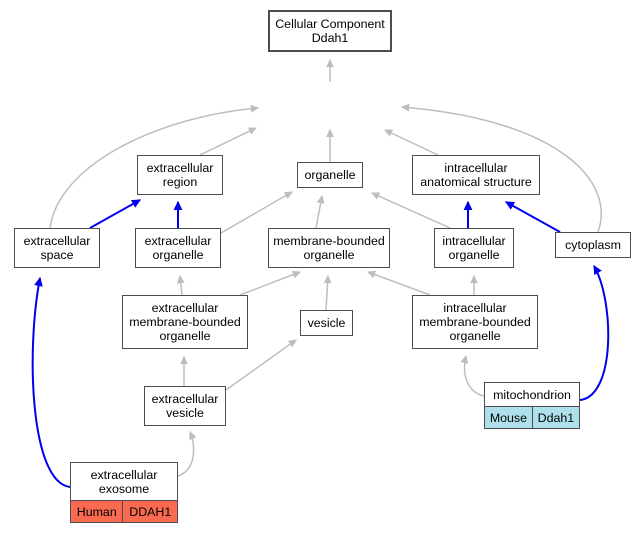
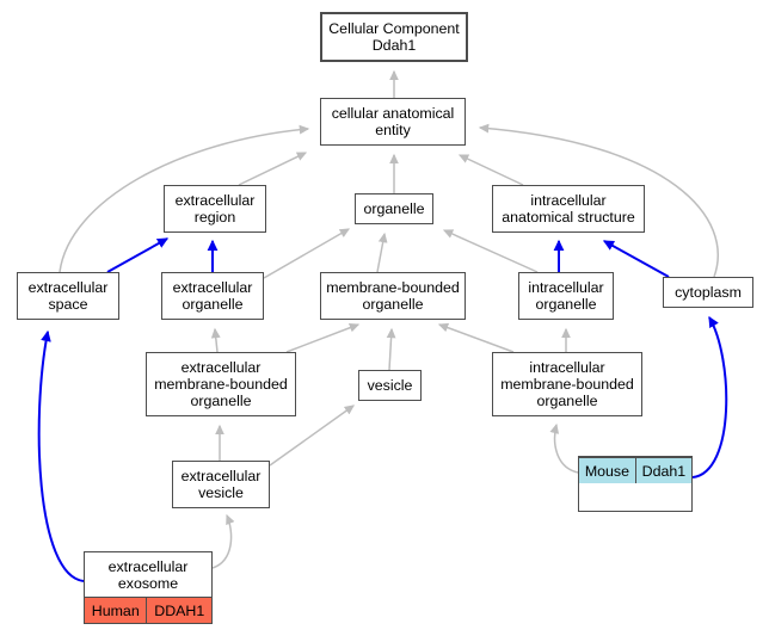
  Cellular Component
  Ddah1
+ cellular anatomical
+ entity
  extracellular
  region
  organelle
  intracellular
  anatomical structure
  extracellular
  space
  extracellular
  organelle
  membrane-bounded
  organelle
  intracellular
  organelle
  cytoplasm
  extracellular
  membrane-bounded
  organelle
  vesicle
  intracellular
  membrane-bounded
  organelle
  extracellular
  vesicle
- mitochondrion
  Mouse
  Ddah1
  extracellular
  exosome
  Human
  DDAH1
